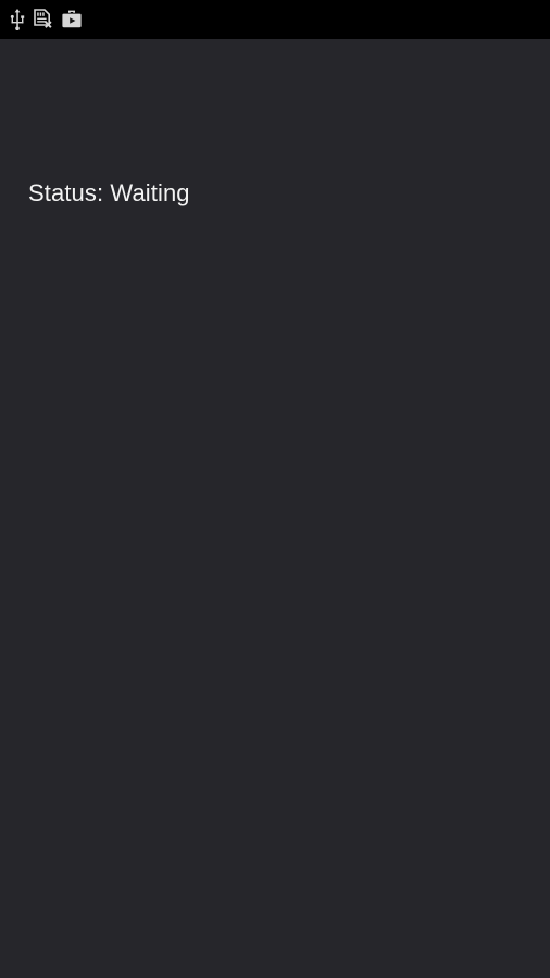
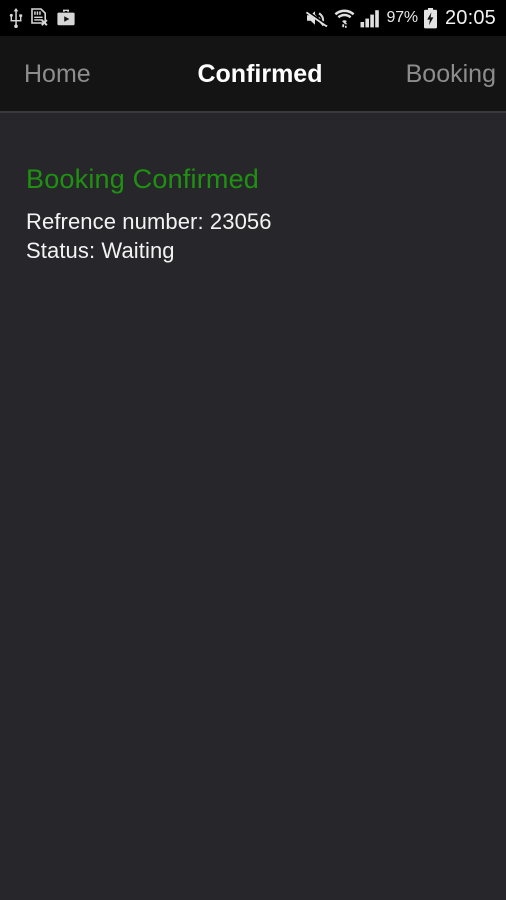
+ 97%
+ 20:05
+ Home
+ Confirmed
+ Booking
+ Booking Confirmed
+ Refrence number: 23056
  Status: Waiting
